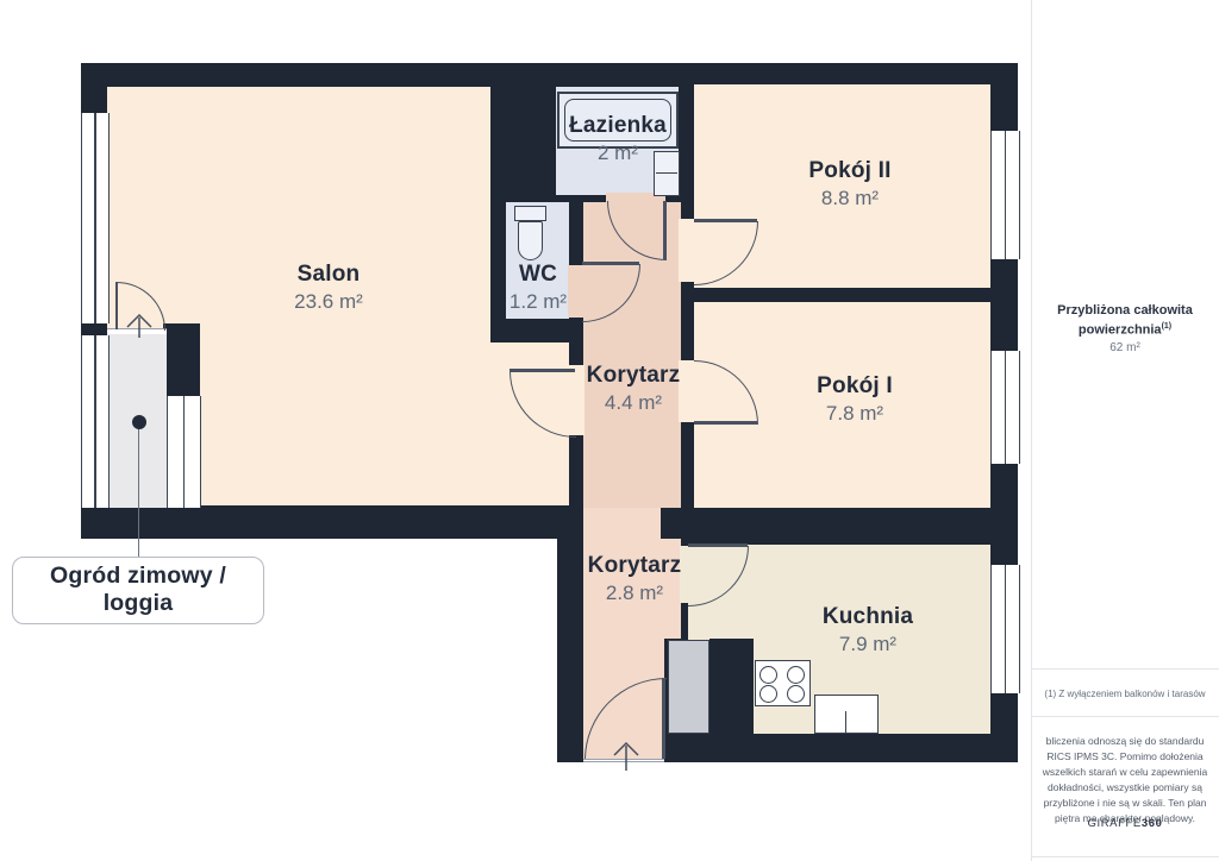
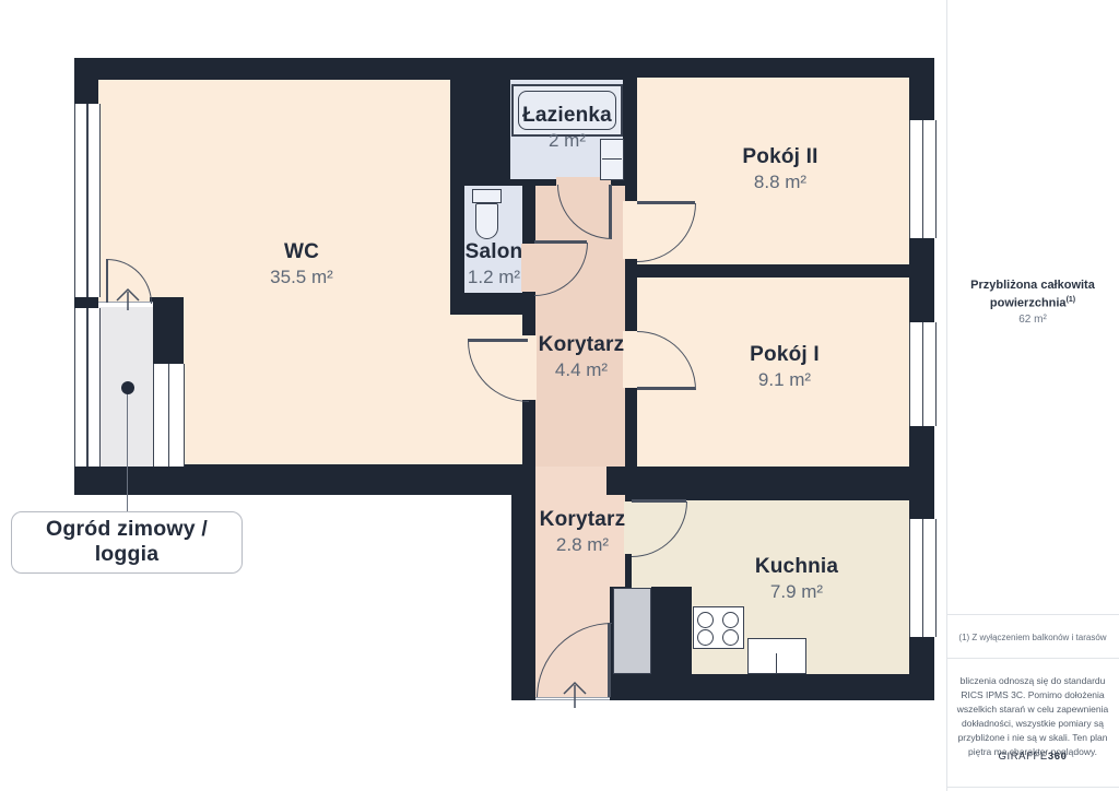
- Salon
+ WC
- 23.6 m²
+ 35.5 m²
  Łazienka
  2 m²
- WC
+ Salon
  1.2 m²
  Pokój II
  8.8 m²
  Pokój I
- 7.8 m²
+ 9.1 m²
  Korytarz
  4.4 m²
  Korytarz
  2.8 m²
  Kuchnia
  7.9 m²
  Ogród zimowy / loggia
  Przybliżona całkowita powierzchnia
  62 m²
  (1) Z wyłączeniem balkonów i tarasów
  bliczenia odnoszą się do standardu RICS IPMS 3C. Pomimo dołożenia wszelkich starań w celu zapewnienia dokładności, wszystkie pomiary są przybliżone i nie są w skali. Ten plan piętra ma charakter poglądowy.
  GIRAFFE360
